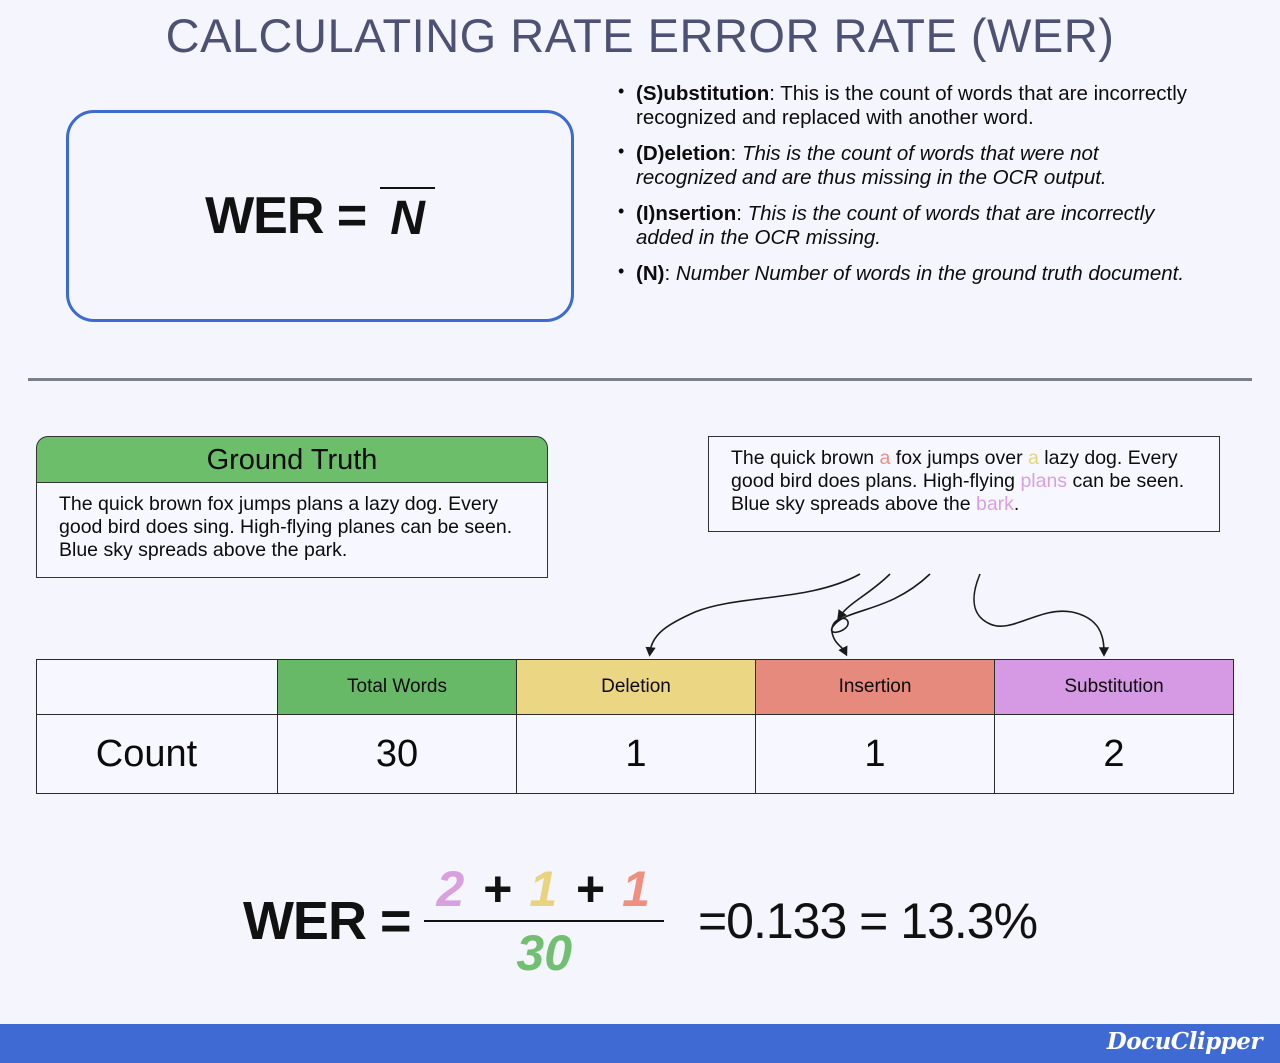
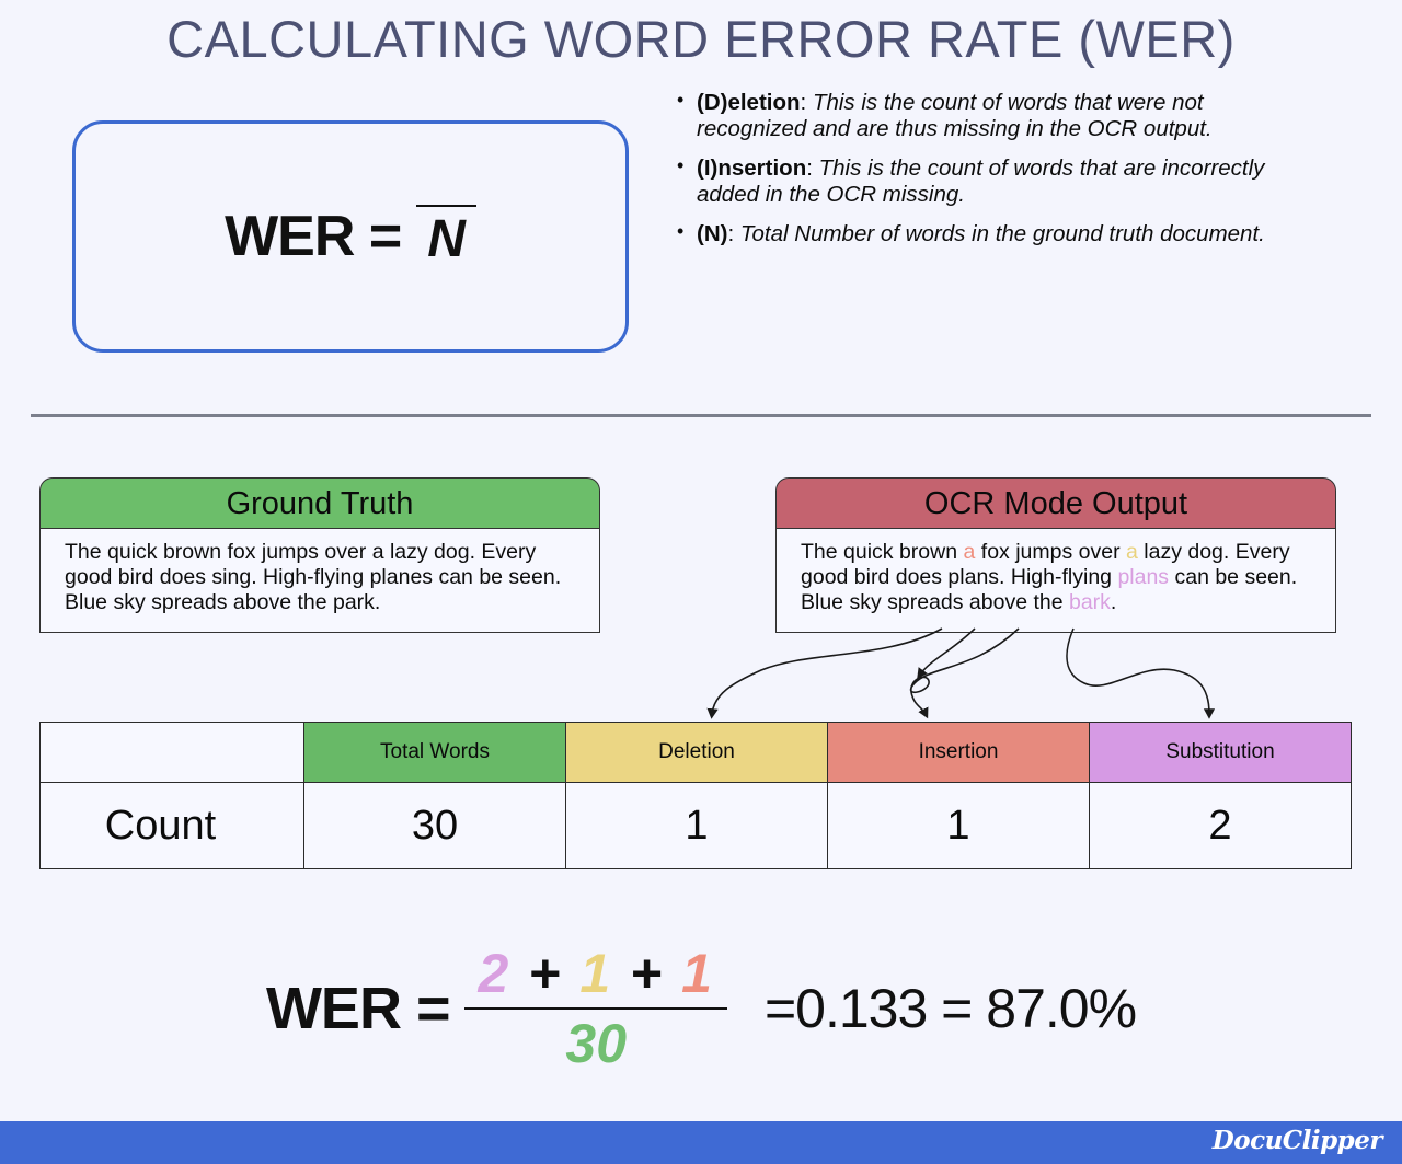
- CALCULATING RATE ERROR RATE (WER)
+ CALCULATING WORD ERROR RATE (WER)
  WER =
  N
- (S)ubstitution: This is the count of words that are incorrectly recognized and replaced with another word.
  (D)eletion: This is the count of words that were not recognized and are thus missing in the OCR output.
  (I)nsertion: This is the count of words that are incorrectly added in the OCR missing.
- (N): Number Number of words in the ground truth document.
+ (N): Total Number of words in the ground truth document.
  Ground Truth
- The quick brown fox jumps plans a lazy dog. Every good bird does sing. High-flying planes can be seen. Blue sky spreads above the park.
+ The quick brown fox jumps over a lazy dog. Every good bird does sing. High-flying planes can be seen. Blue sky spreads above the park.
+ OCR Mode Output
  The quick brown a fox jumps over a lazy dog. Every good bird does plans. High-flying plans can be seen. Blue sky spreads above the bark.
  	Total Words	Deletion	Insertion	Substitution
  Count	30	1	1	2
  WER =
  2 + 1 + 1
  30
- =0.133 = 13.3%
+ =0.133 = 87.0%
  DocuClipper
